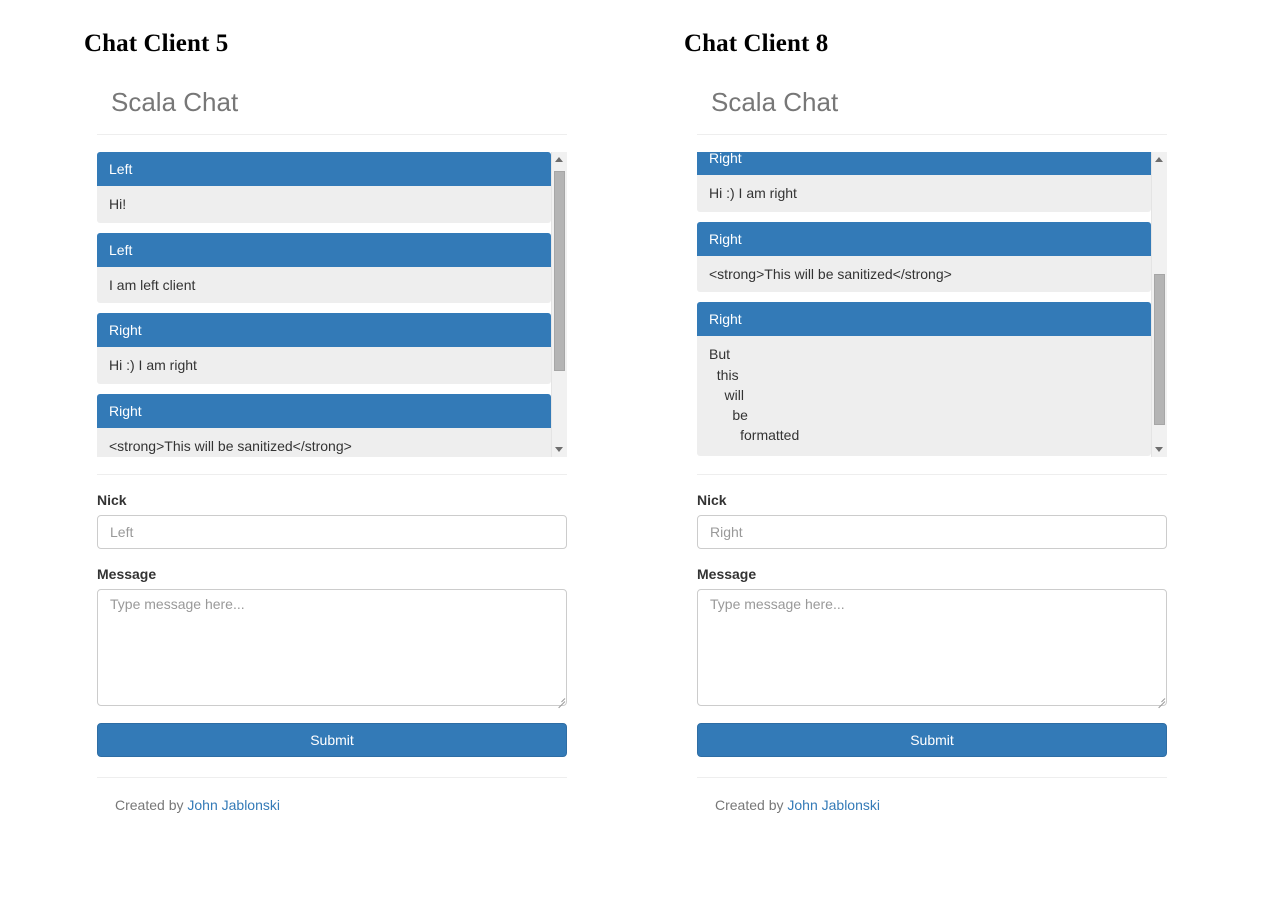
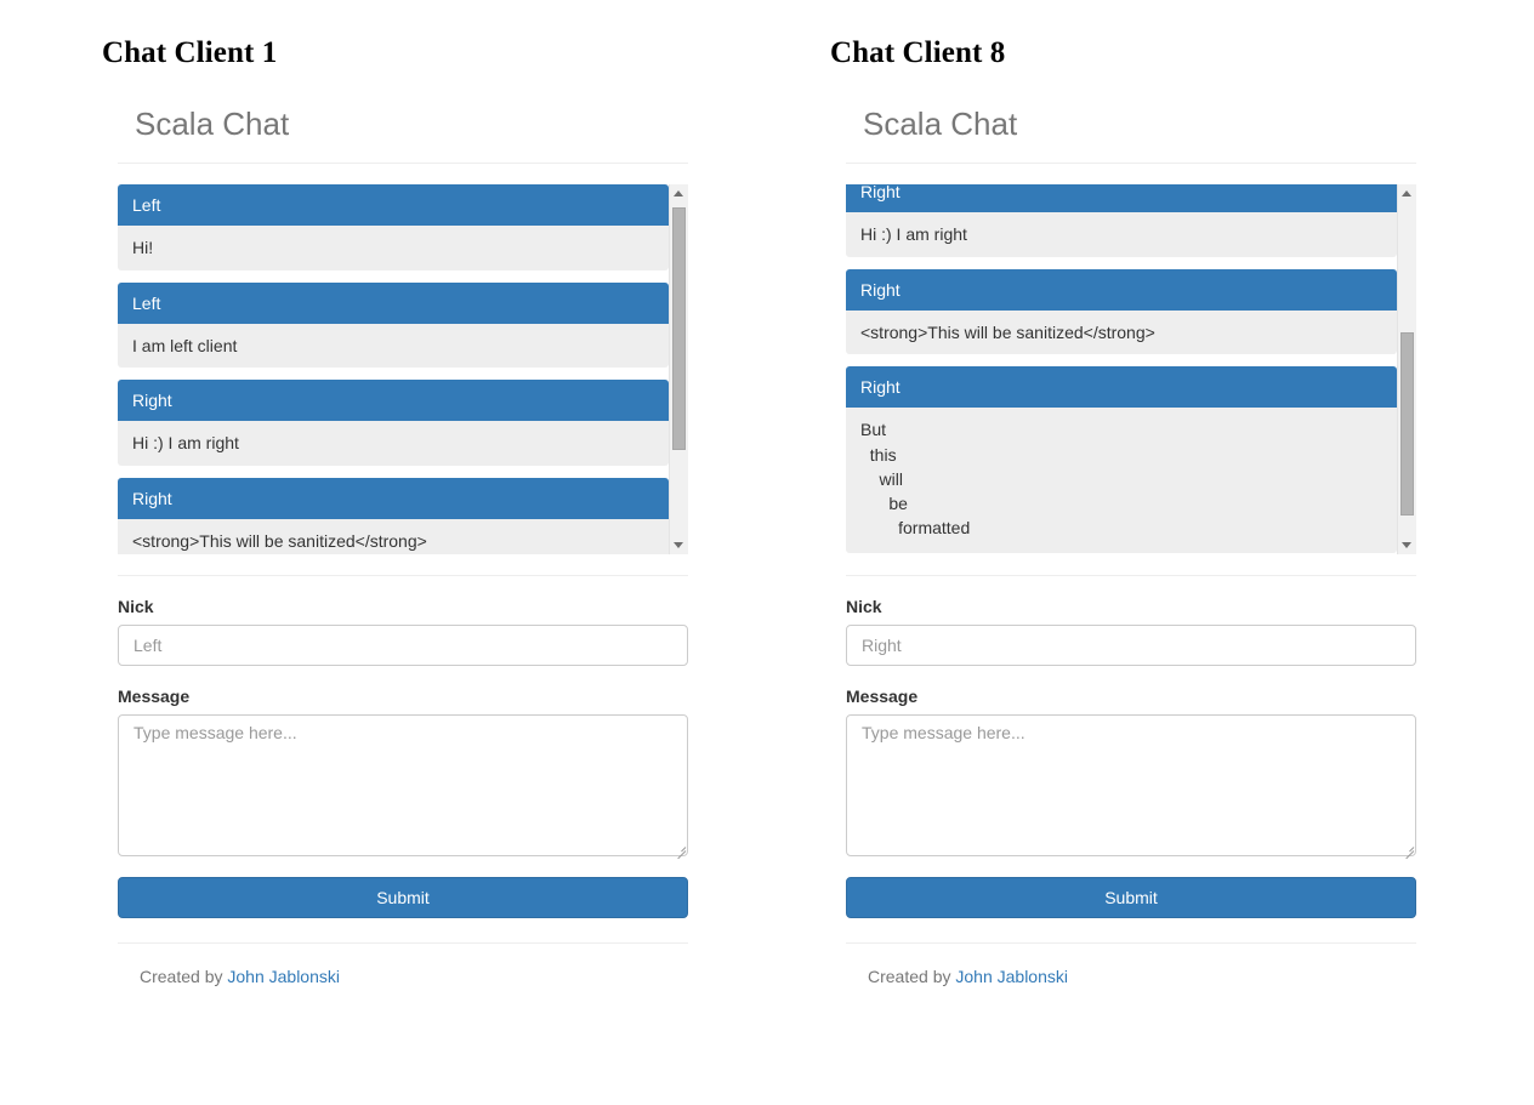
- Chat Client 5
+ Chat Client 1
  Scala Chat
  Left
  Hi!
  Left
  I am left client
  Right
  Hi :) I am right
  Right
  <strong>This will be sanitized</strong>
  Nick
  Left
  Message
  Type message here...
  Submit
  Created by John Jablonski
  Chat Client 8
  Scala Chat
  Right
  Hi :) I am right
  Right
  <strong>This will be sanitized</strong>
  Right
  But
  this
  will
  be
  formatted
  Nick
  Right
  Message
  Type message here...
  Submit
  Created by John Jablonski
